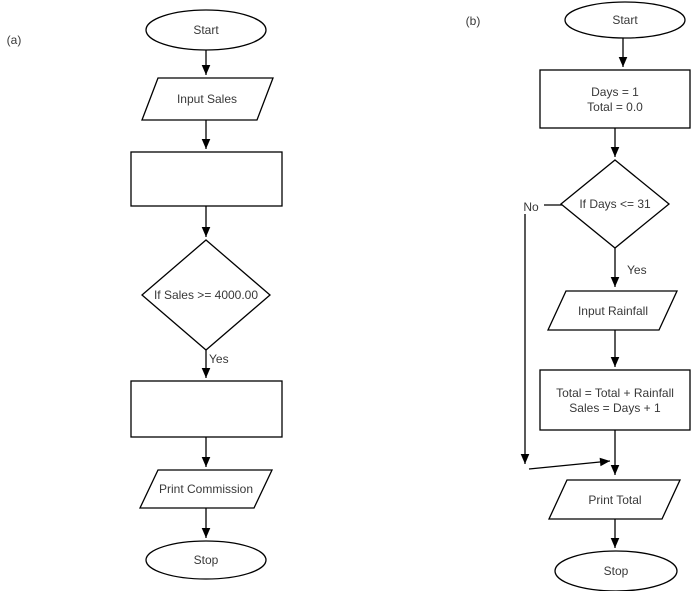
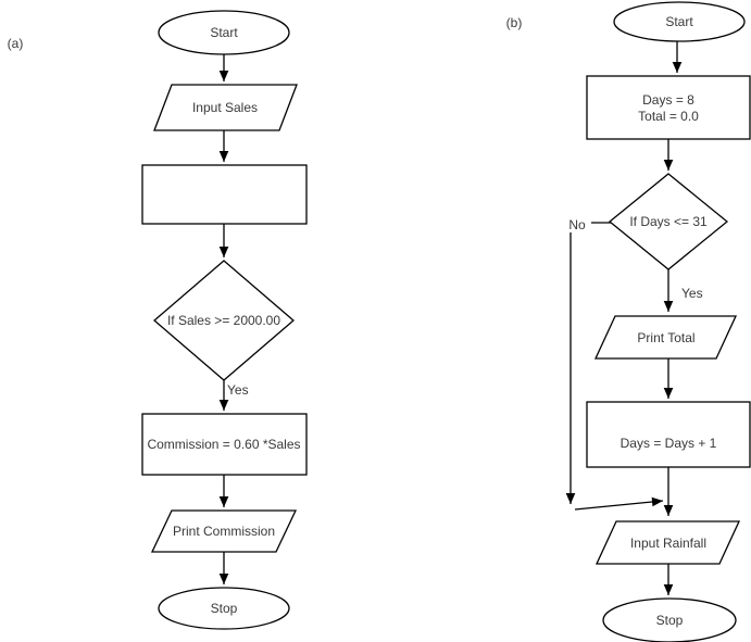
  (a)
  Start
  Input Sales
- If Sales >= 4000.00
+ If Sales >= 2000.00
  Yes
+ Commission = 0.60 *Sales
  Print Commission
  Stop
  (b)
  Start
- Days = 1
+ Days = 8
  Total = 0.0
  If Days <= 31
  No
  Yes
- Input Rainfall
+ Print Total
- Total = Total + Rainfall
- Sales = Days + 1
+ Days = Days + 1
- Print Total
+ Input Rainfall
  Stop
